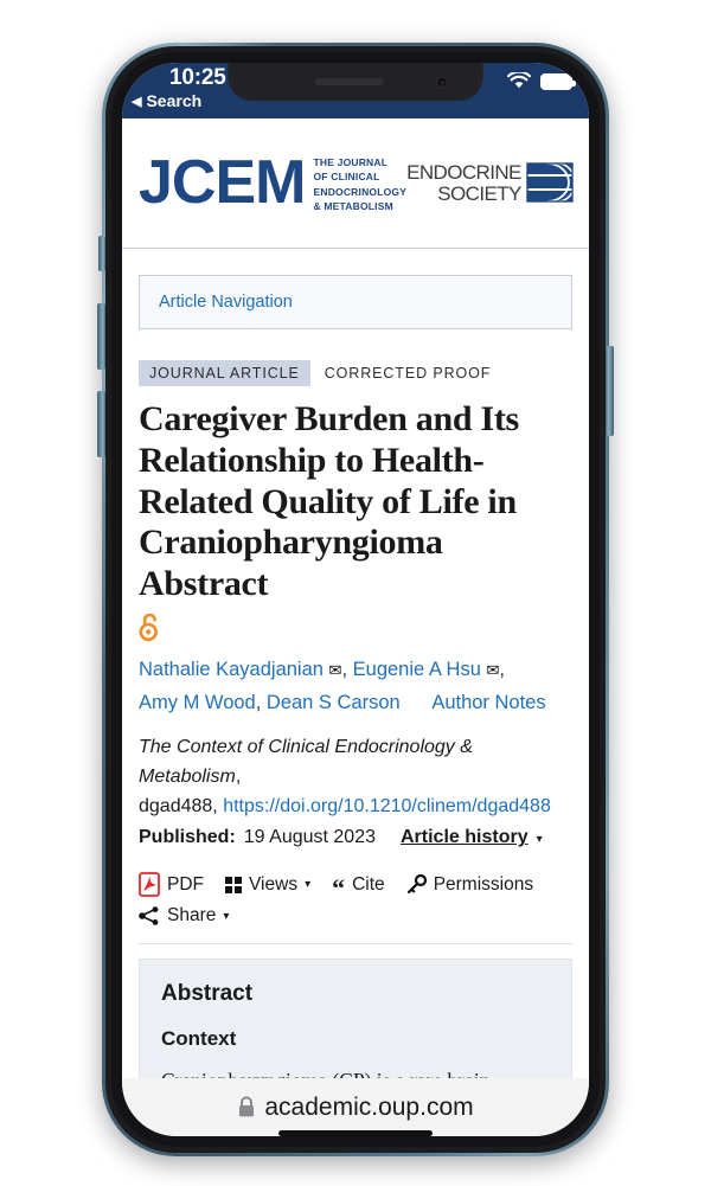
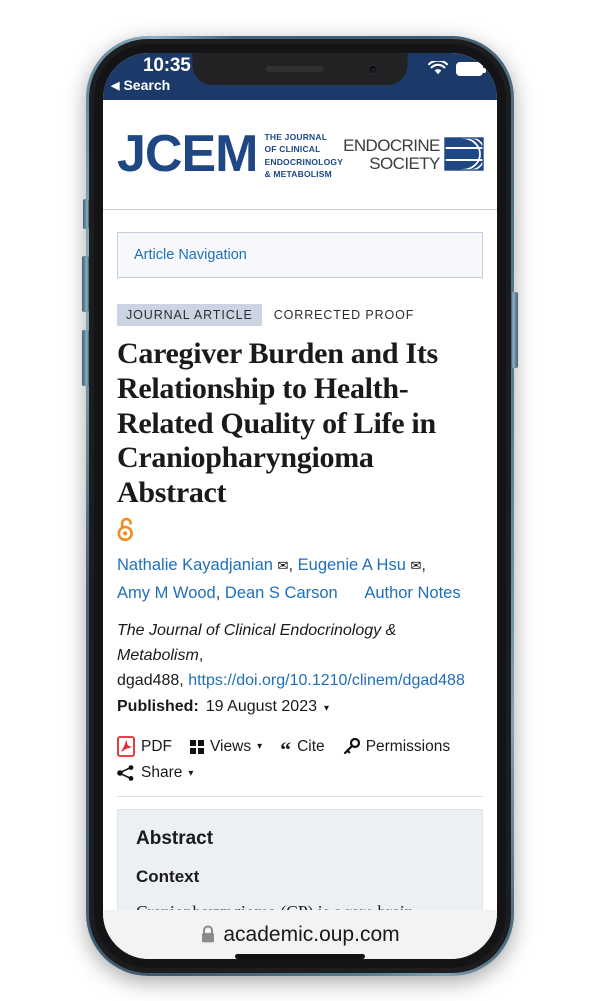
- 10:25
+ 10:35
  ◀
  Search
  JCEM
  THE JOURNAL
  OF CLINICAL
  ENDOCRINOLOGY
  & METABOLISM
  ENDOCRINE
  SOCIETY
  Article Navigation
  JOURNAL ARTICLE
  CORRECTED PROOF
  Caregiver Burden and Its Relationship to Health-Related Quality of Life in Craniopharyngioma Abstract
  Nathalie Kayadjanian ✉, Eugenie A Hsu ✉,
  Amy M Wood, Dean S Carson Author Notes
- The Context of Clinical Endocrinology & Metabolism,
+ The Journal of Clinical Endocrinology & Metabolism,
  dgad488, https://doi.org/10.1210/clinem/dgad488
  Published:
  19 August 2023
- Article history
  ▾
  PDF
  Views
  ▾
  “
  Cite
  Permissions
  Share
  ▾
  Abstract
  Context
  academic.oup.com
